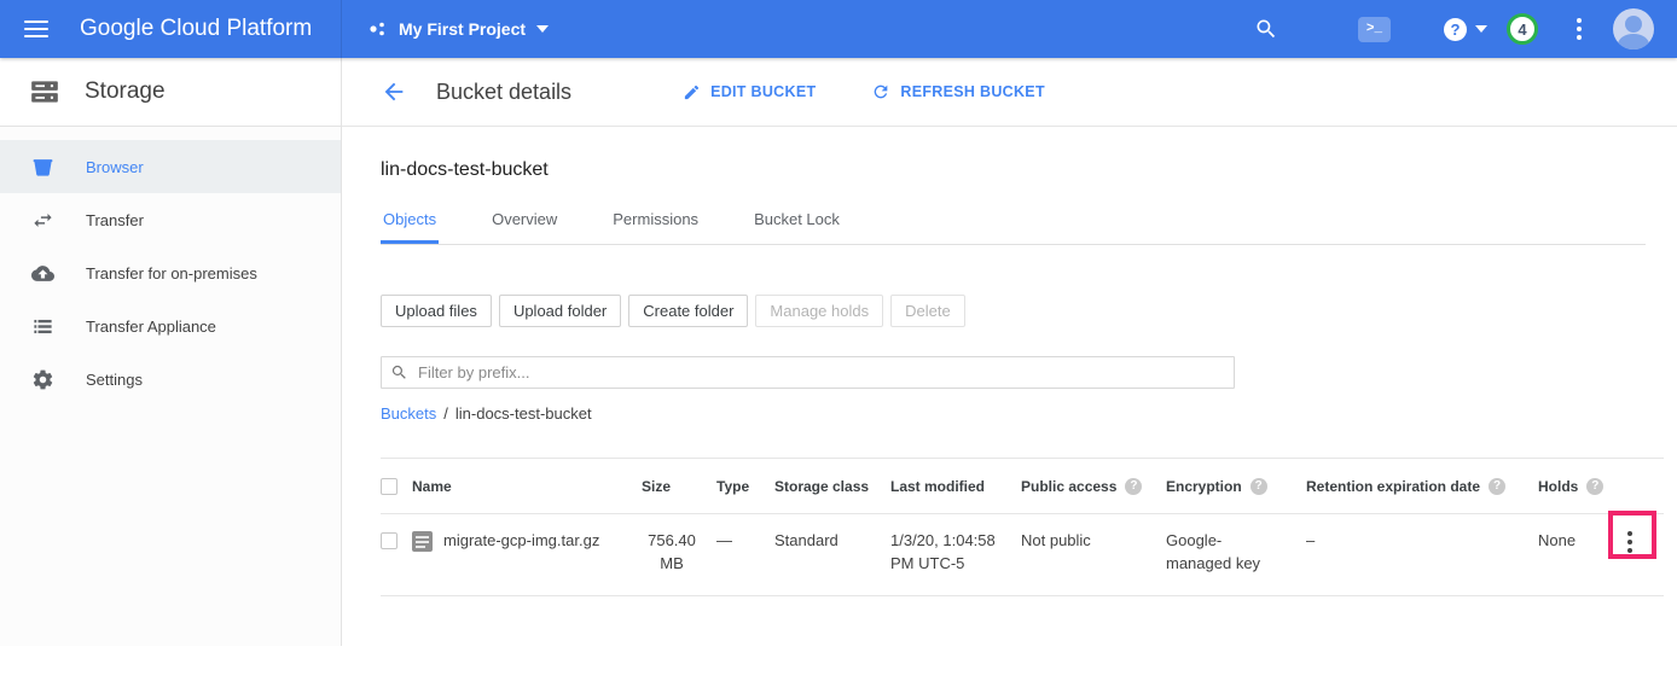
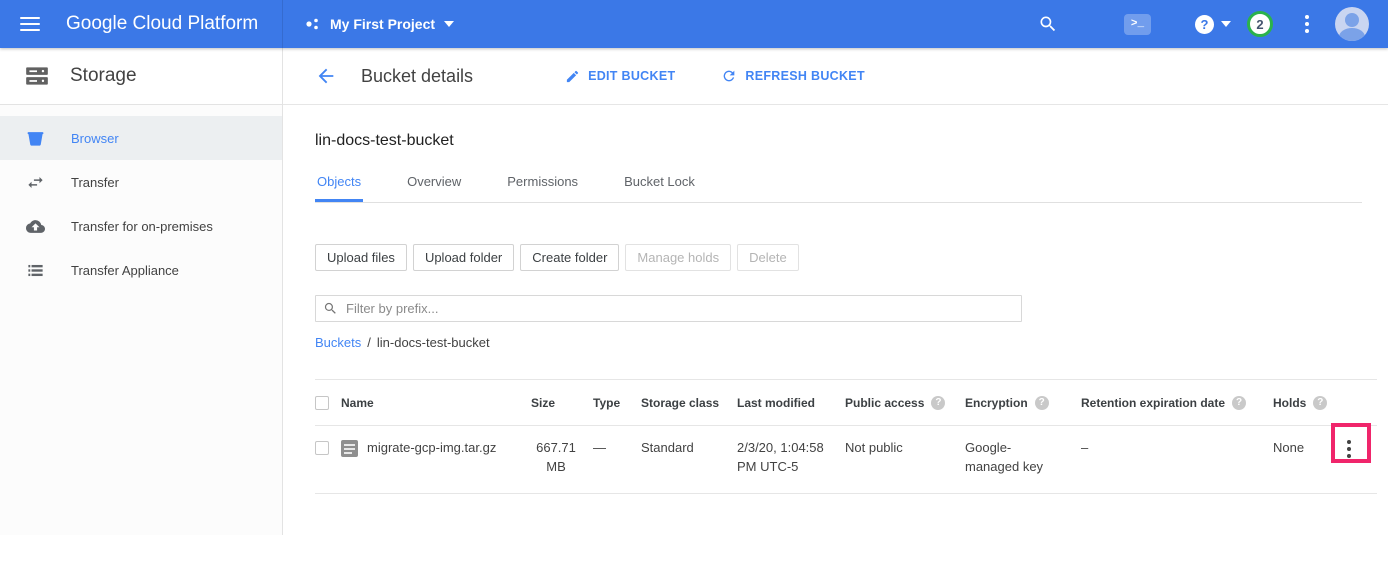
  Google Cloud Platform
  My First Project
  >_
  ?
- 4
+ 2
  Storage
  Browser
  Transfer
  Transfer for on-premises
  Transfer Appliance
- Settings
  Bucket details
  EDIT BUCKET
  REFRESH BUCKET
  lin-docs-test-bucket
  Objects
  Overview
  Permissions
  Bucket Lock
  Upload files
  Upload folder
  Create folder
  Manage holds
  Delete
  Filter by prefix...
  Buckets
  /
  lin-docs-test-bucket
  Name
  Size
  Type
  Storage class
  Last modified
  Public access
  ?
  Encryption
  ?
  Retention expiration date
  ?
  Holds
  ?
  migrate-gcp-img.tar.gz
- 756.40 MB
+ 667.71 MB
  —
  Standard
- 1/3/20, 1:04:58 PM UTC-5
+ 2/3/20, 1:04:58 PM UTC-5
  Not public
  Google-managed key
  –
  None
